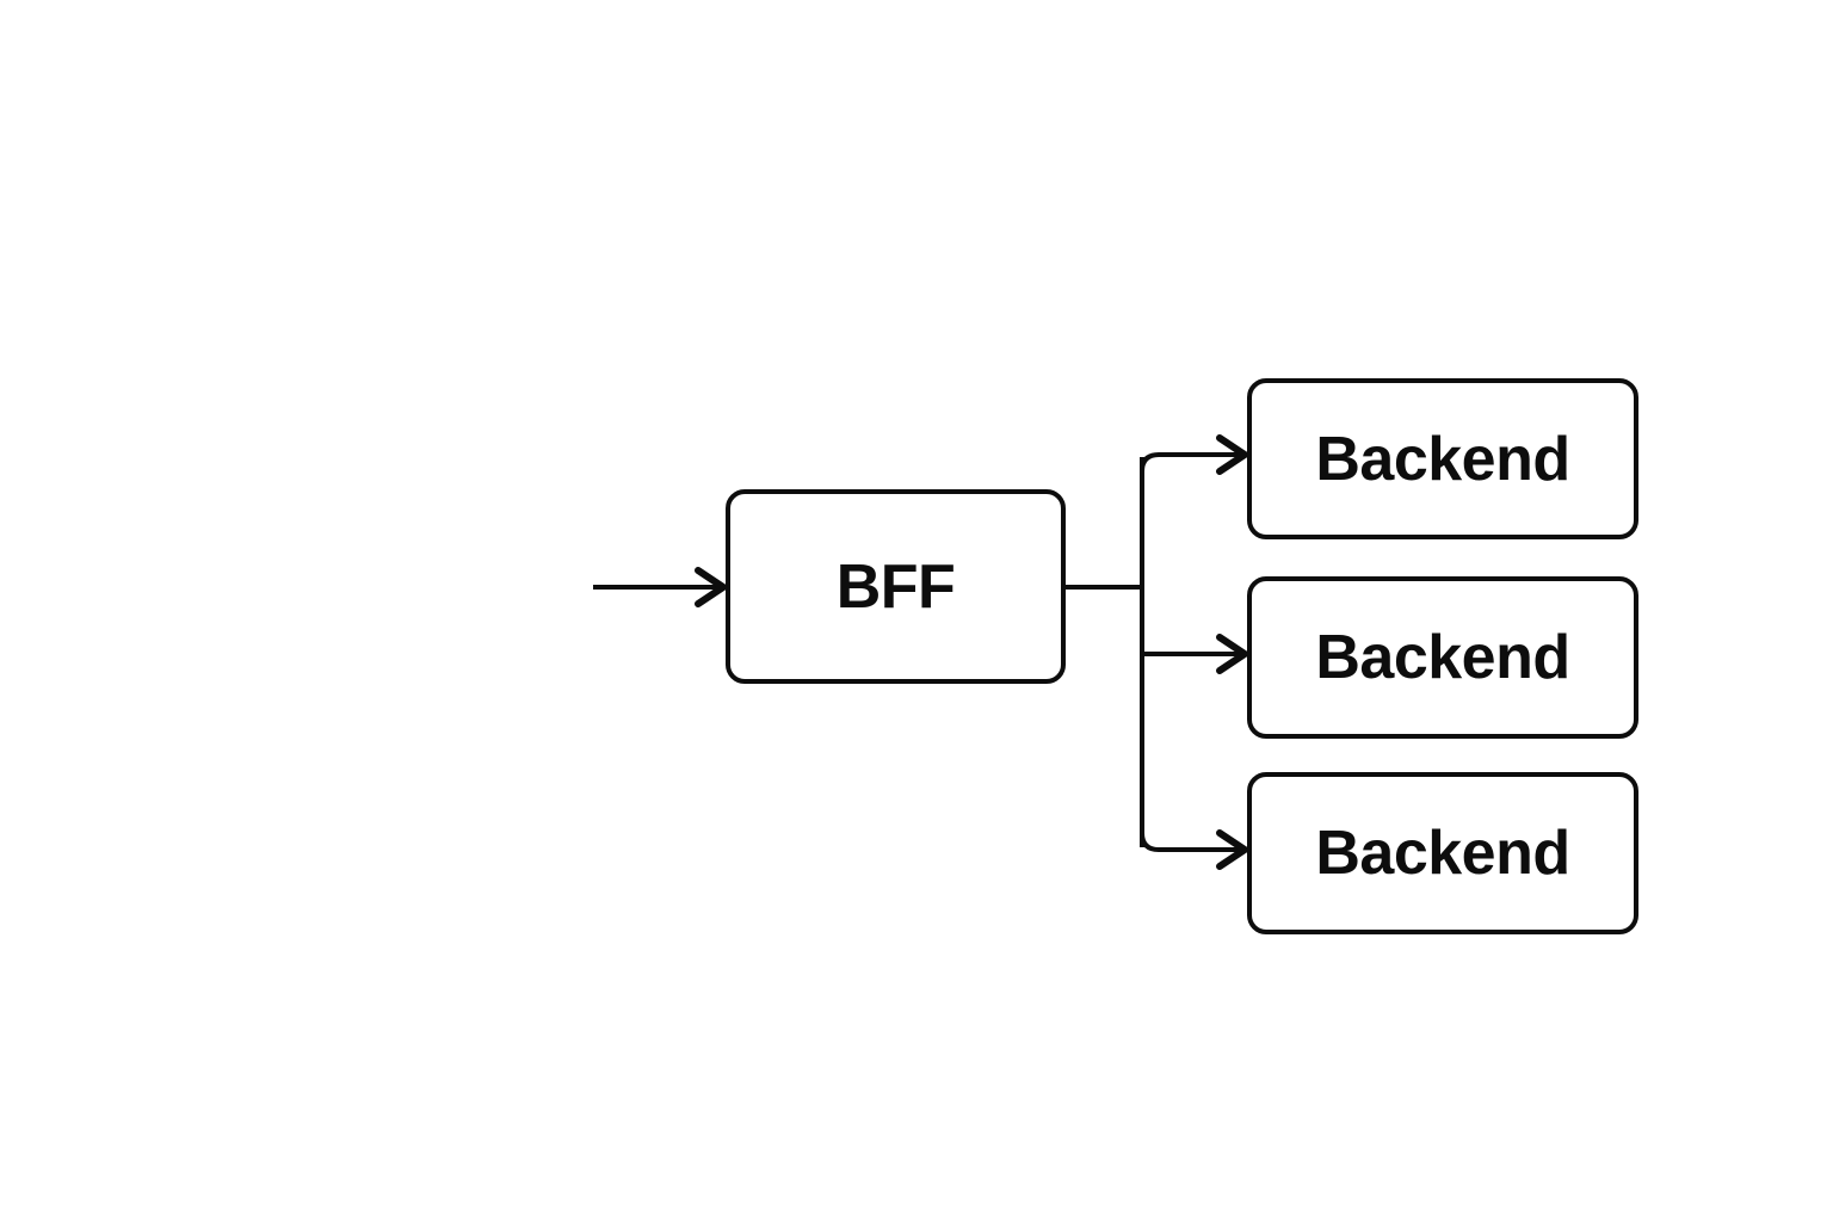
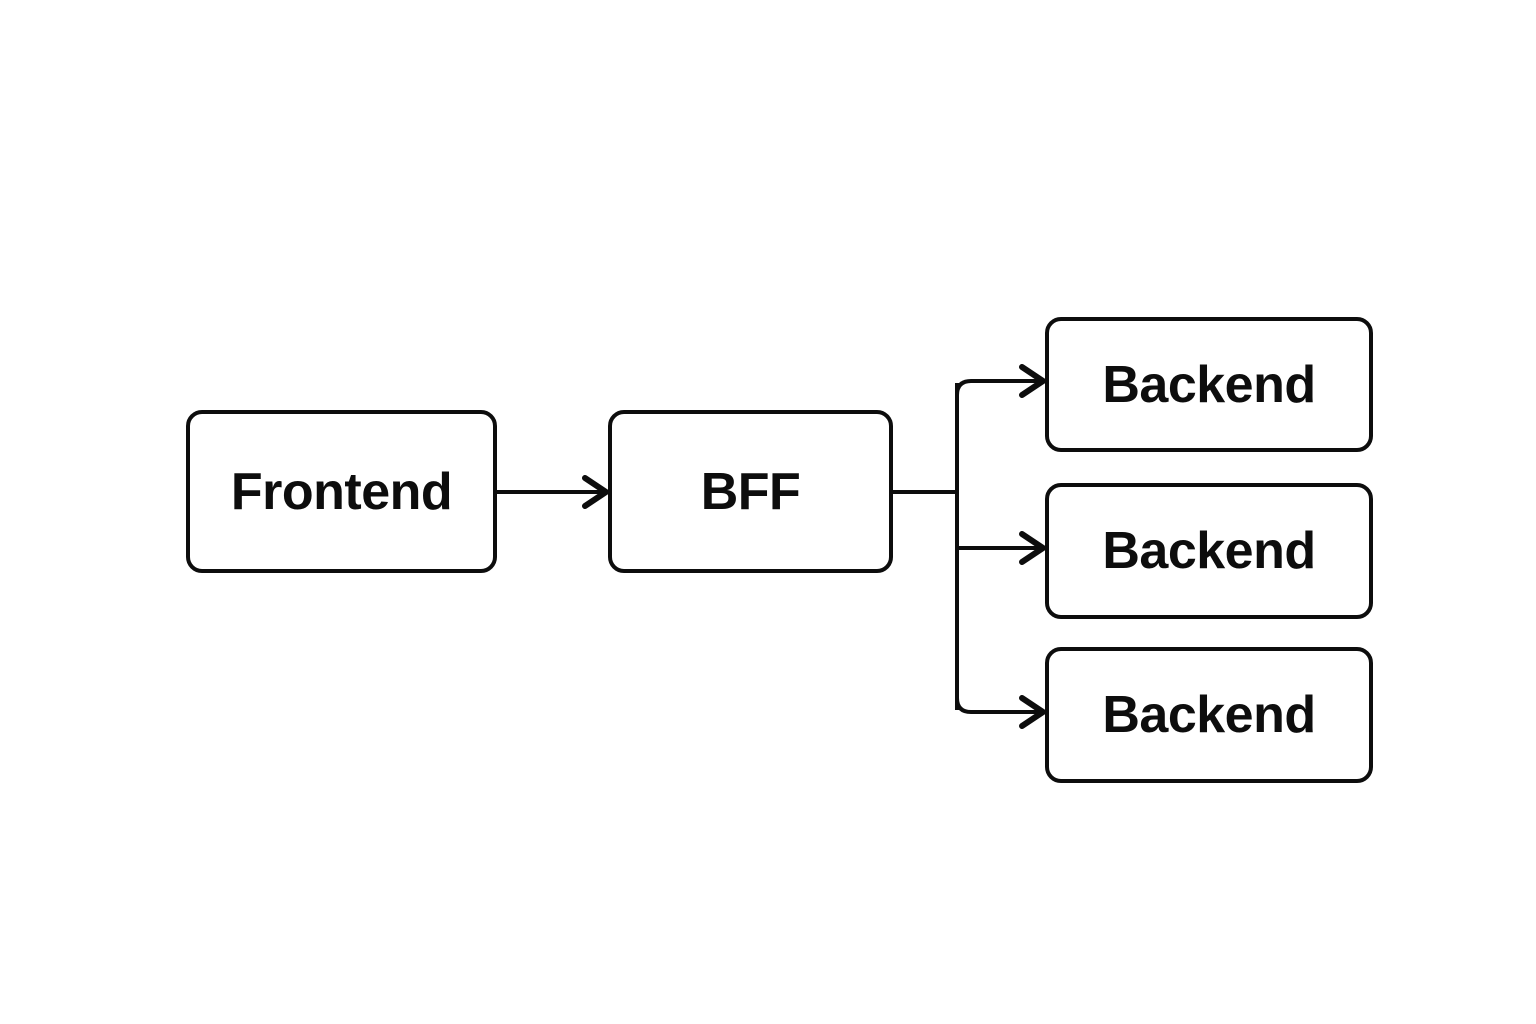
+ Frontend
  BFF
  Backend
  Backend
  Backend
